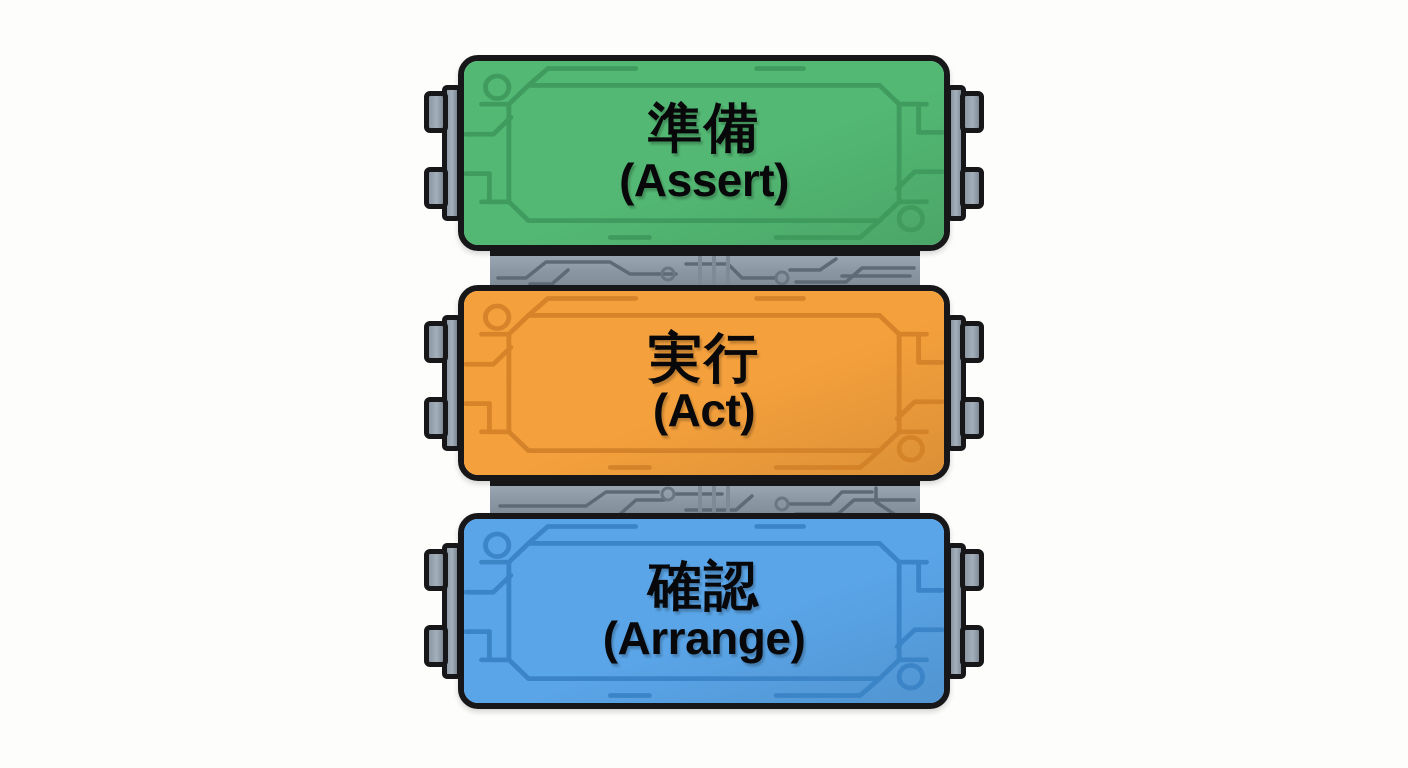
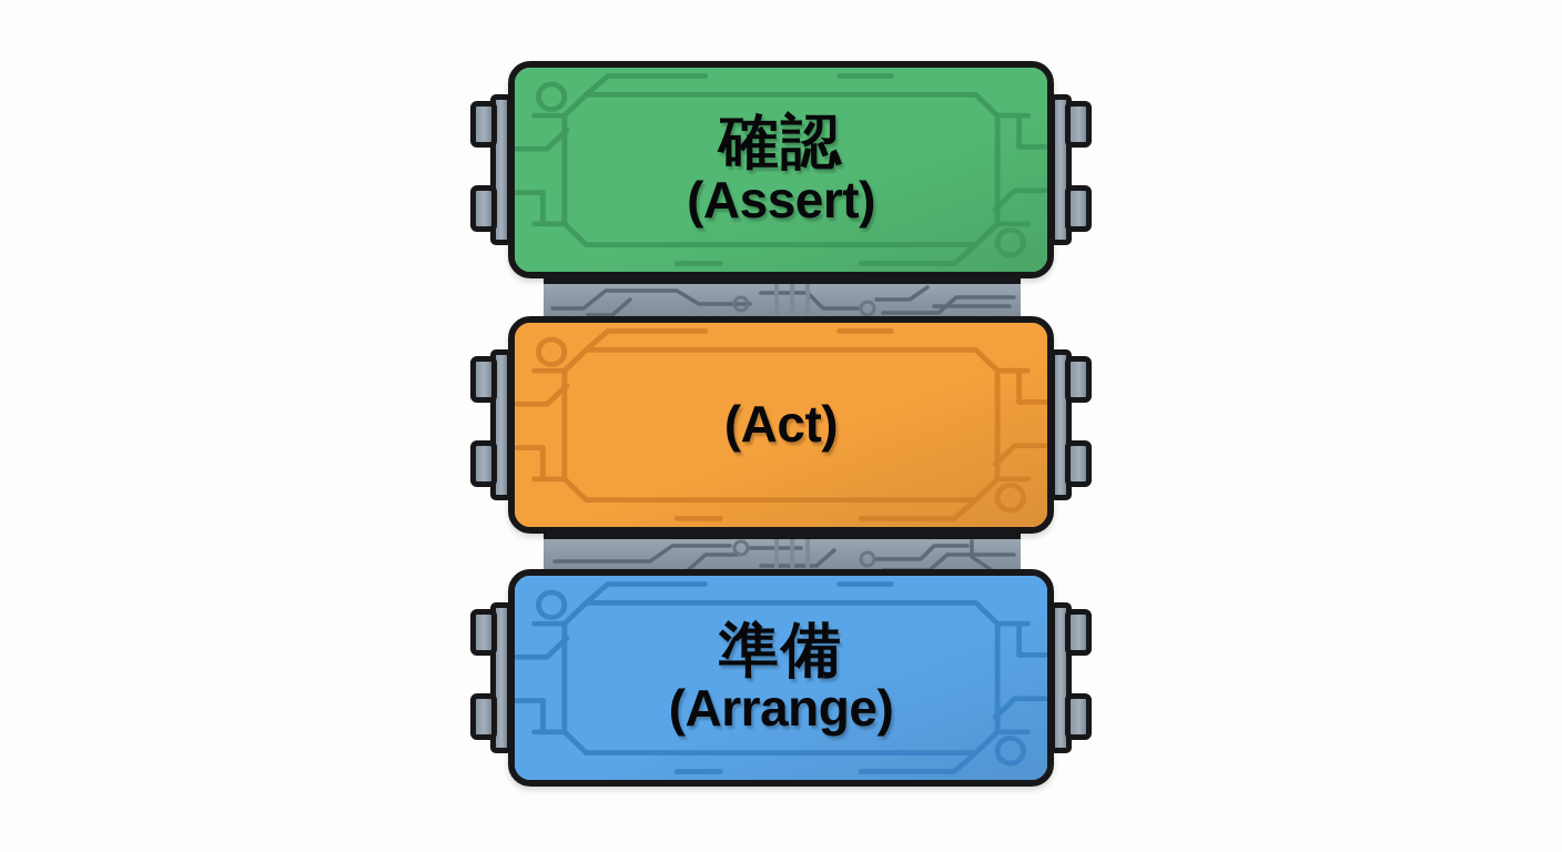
- 準備
+ 確認
  (Assert)
- 実行
  (Act)
- 確認
+ 準備
  (Arrange)
